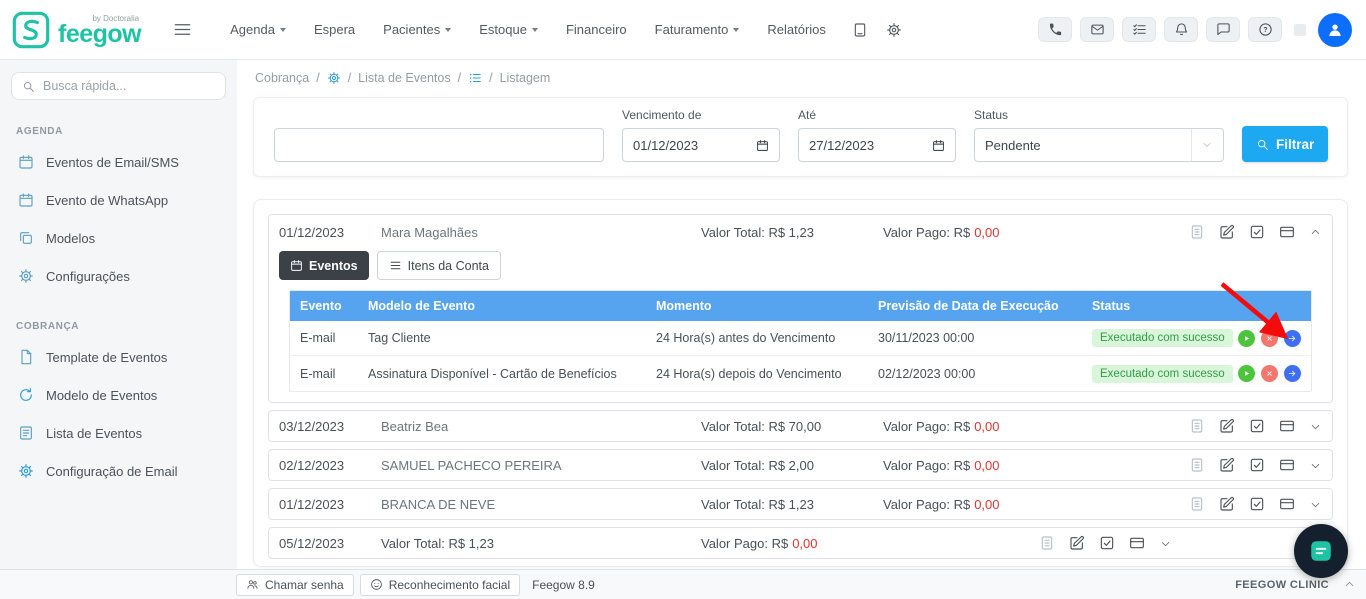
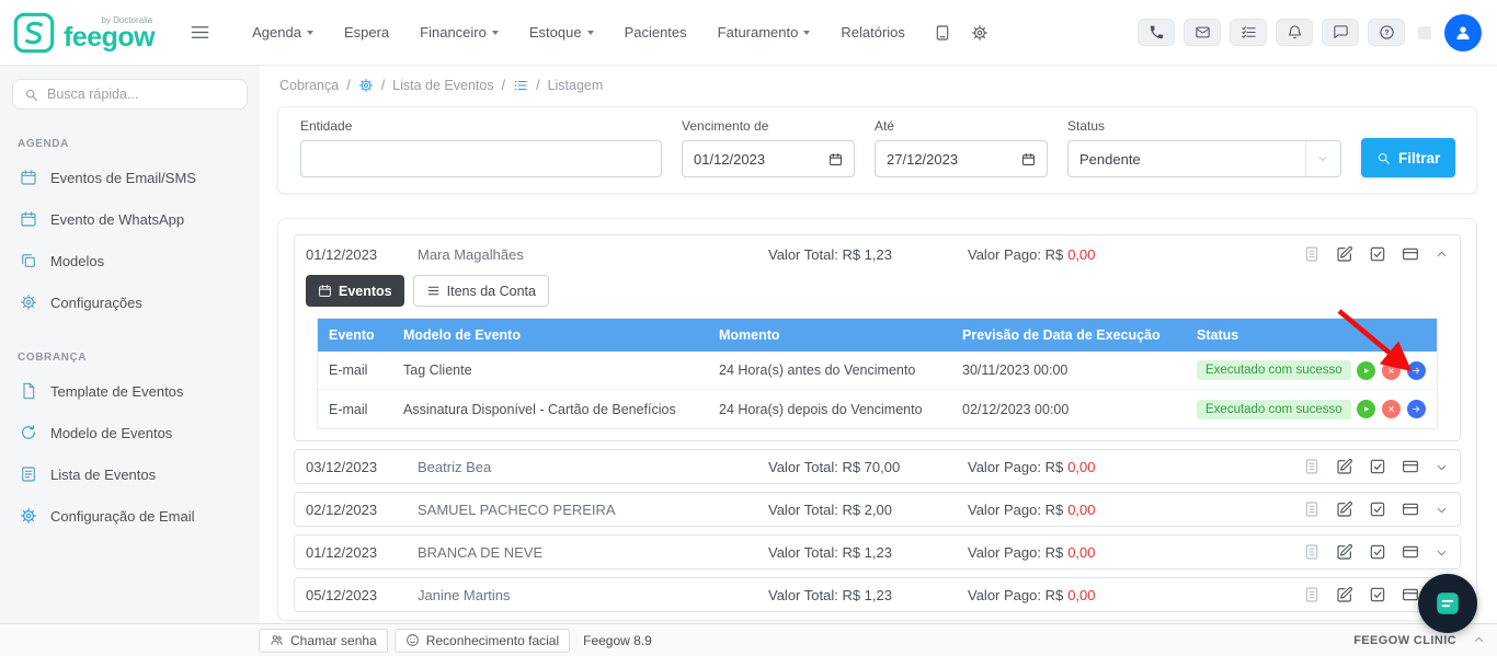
  by Doctoralia
  feegow
  Agenda
  Espera
- Pacientes
+ Financeiro
  Estoque
- Financeiro
+ Pacientes
  Faturamento
  Relatórios
  Busca rápida...
  AGENDA
  Eventos de Email/SMS
  Evento de WhatsApp
  Modelos
  Configurações
  COBRANÇA
  Template de Eventos
  Modelo de Eventos
  Lista de Eventos
  Configuração de Email
  Cobrança
  /
  /
  Lista de Eventos
  /
  /
  Listagem
+ Entidade
  Vencimento de
  01/12/2023
  Até
  27/12/2023
  Status
  Pendente
  Filtrar
  01/12/2023
  Mara Magalhães
  Valor Total: R$ 1,23
  Valor Pago: R$ 0,00
  Eventos
  Itens da Conta
  Evento
  Modelo de Evento
  Momento
  Previsão de Data de Execução
  Status
  E-mail
  Tag Cliente
  24 Hora(s) antes do Vencimento
  30/11/2023 00:00
  Executado com sucesso
  E-mail
  Assinatura Disponível - Cartão de Benefícios
  24 Hora(s) depois do Vencimento
  02/12/2023 00:00
  Executado com sucesso
  03/12/2023
  Beatriz Bea
  Valor Total: R$ 70,00
  Valor Pago: R$ 0,00
  02/12/2023
  SAMUEL PACHECO PEREIRA
  Valor Total: R$ 2,00
  Valor Pago: R$ 0,00
  01/12/2023
  BRANCA DE NEVE
  Valor Total: R$ 1,23
  Valor Pago: R$ 0,00
  05/12/2023
+ Janine Martins
  Valor Total: R$ 1,23
  Valor Pago: R$ 0,00
  Chamar senha
  Reconhecimento facial
  Feegow 8.9
  FEEGOW CLINIC
